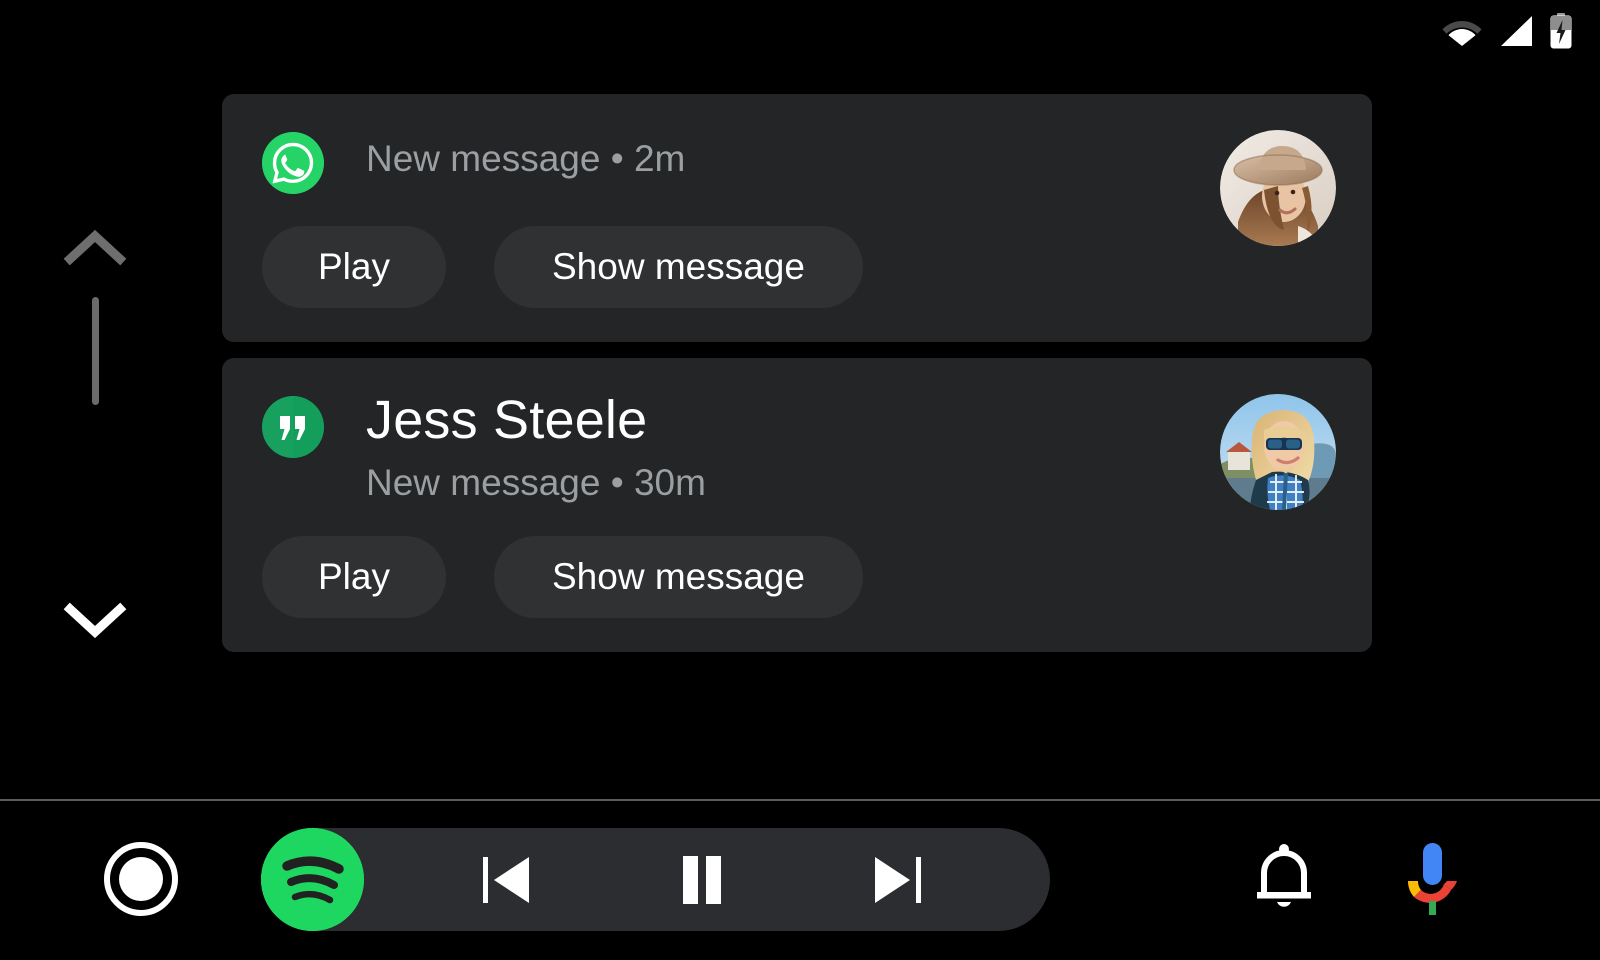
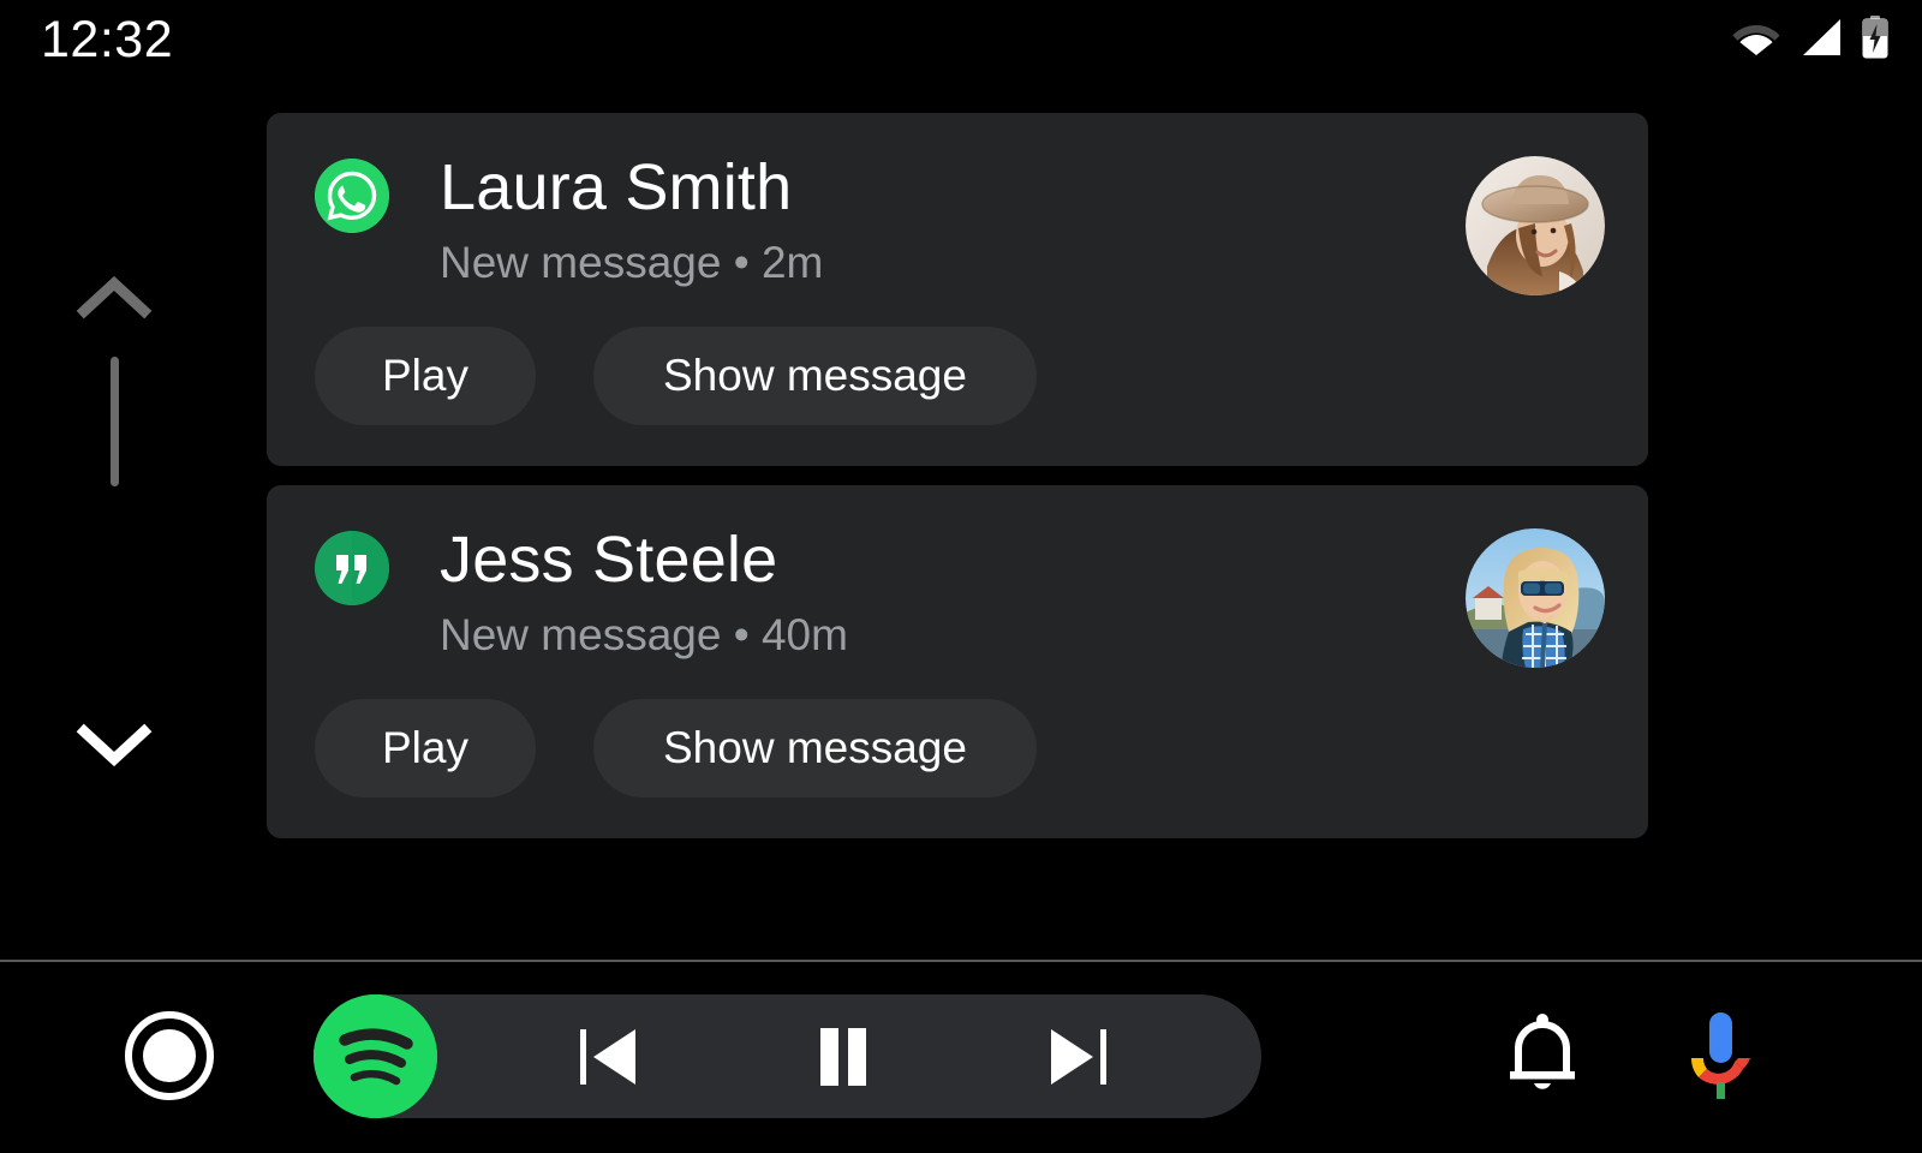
+ 12:32
+ Laura Smith
  New message • 2m
  Play
  Show message
  Jess Steele
- New message • 30m
+ New message • 40m
  Play
  Show message
